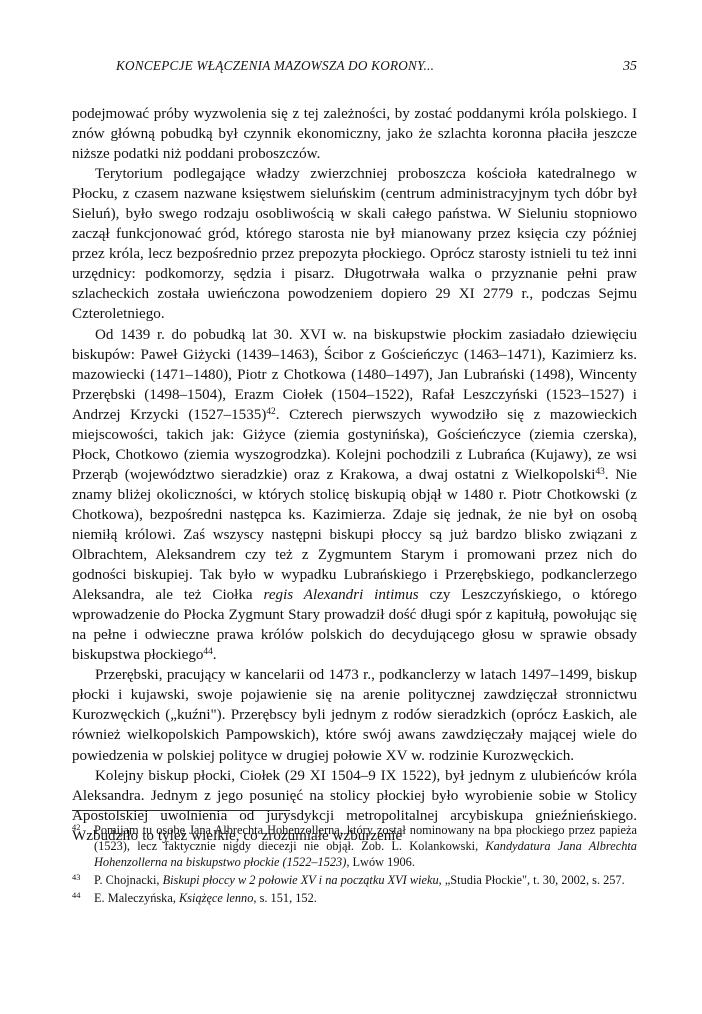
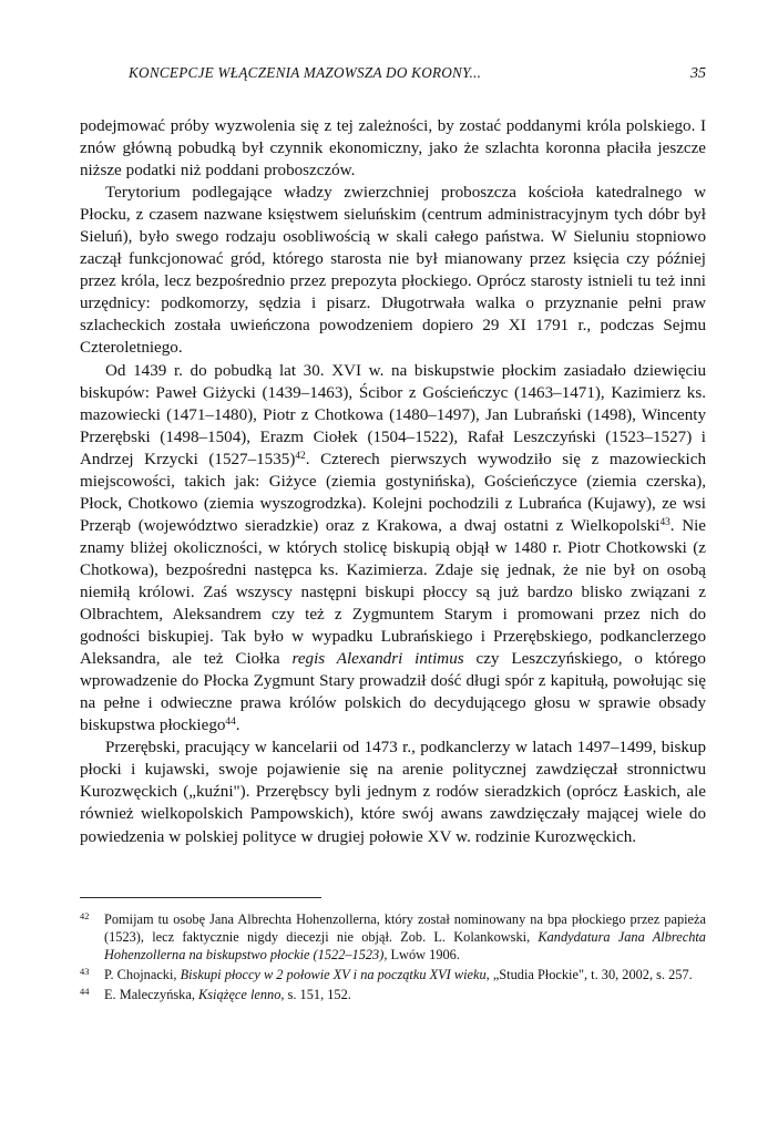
  KONCEPCJE WŁĄCZENIA MAZOWSZA DO KORONY...
  35
  podejmować próby wyzwolenia się z tej zależności, by zostać poddanymi króla polskiego. I znów główną pobudką był czynnik ekonomiczny, jako że szlachta koronna płaciła jeszcze niższe podatki niż poddani proboszczów.
- Terytorium podlegające władzy zwierzchniej proboszcza kościoła katedralnego w Płocku, z czasem nazwane księstwem sieluńskim (centrum administracyjnym tych dóbr był Sieluń), było swego rodzaju osobliwością w skali całego państwa. W Sieluniu stopniowo zaczął funkcjonować gród, którego starosta nie był mianowany przez księcia czy później przez króla, lecz bezpośrednio przez prepozyta płockiego. Oprócz starosty istnieli tu też inni urzędnicy: podkomorzy, sędzia i pisarz. Długotrwała walka o przyznanie pełni praw szlacheckich została uwieńczona powodzeniem dopiero 29 XI 2779 r., podczas Sejmu Czteroletniego.
+ Terytorium podlegające władzy zwierzchniej proboszcza kościoła katedralnego w Płocku, z czasem nazwane księstwem sieluńskim (centrum administracyjnym tych dóbr był Sieluń), było swego rodzaju osobliwością w skali całego państwa. W Sieluniu stopniowo zaczął funkcjonować gród, którego starosta nie był mianowany przez księcia czy później przez króla, lecz bezpośrednio przez prepozyta płockiego. Oprócz starosty istnieli tu też inni urzędnicy: podkomorzy, sędzia i pisarz. Długotrwała walka o przyznanie pełni praw szlacheckich została uwieńczona powodzeniem dopiero 29 XI 1791 r., podczas Sejmu Czteroletniego.
  Od 1439 r. do pobudką lat 30. XVI w. na biskupstwie płockim zasiadało dziewięciu biskupów: Paweł Giżycki (1439–1463), Ścibor z Gościeńczyc (1463–1471), Kazimierz ks. mazowiecki (1471–1480), Piotr z Chotkowa (1480–1497), Jan Lubrański (1498), Wincenty Przerębski (1498–1504), Erazm Ciołek (1504–1522), Rafał Leszczyński (1523–1527) i Andrzej Krzycki (1527–1535)42. Czterech pierwszych wywodziło się z mazowieckich miejscowości, takich jak: Giżyce (ziemia gostynińska), Gościeńczyce (ziemia czerska), Płock, Chotkowo (ziemia wyszogrodzka). Kolejni pochodzili z Lubrańca (Kujawy), ze wsi Przerąb (województwo sieradzkie) oraz z Krakowa, a dwaj ostatni z Wielkopolski43. Nie znamy bliżej okoliczności, w których stolicę biskupią objął w 1480 r. Piotr Chotkowski (z Chotkowa), bezpośredni następca ks. Kazimierza. Zdaje się jednak, że nie był on osobą niemiłą królowi. Zaś wszyscy następni biskupi płoccy są już bardzo blisko związani z Olbrachtem, Aleksandrem czy też z Zygmuntem Starym i promowani przez nich do godności biskupiej. Tak było w wypadku Lubrańskiego i Przerębskiego, podkanclerzego Aleksandra, ale też Ciołka regis Alexandri intimus czy Leszczyńskiego, o którego wprowadzenie do Płocka Zygmunt Stary prowadził dość długi spór z kapitułą, powołując się na pełne i odwieczne prawa królów polskich do decydującego głosu w sprawie obsady biskupstwa płockiego44.
  Przerębski, pracujący w kancelarii od 1473 r., podkanclerzy w latach 1497–1499, biskup płocki i kujawski, swoje pojawienie się na arenie politycznej zawdzięczał stronnictwu Kurozwęckich („kuźni"). Przerębscy byli jednym z rodów sieradzkich (oprócz Łaskich, ale również wielkopolskich Pampowskich), które swój awans zawdzięczały mającej wiele do powiedzenia w polskiej polityce w drugiej połowie XV w. rodzinie Kurozwęckich.
- Kolejny biskup płocki, Ciołek (29 XI 1504–9 IX 1522), był jednym z ulubieńców króla Aleksandra. Jednym z jego posunięć na stolicy płockiej było wyrobienie sobie w Stolicy Apostolskiej uwolnienia od jurysdykcji metropolitalnej arcybiskupa gnieźnieńskiego. Wzbudziło to tyleż wielkie, co zrozumiałe wzburzenie
  42
  Pomijam tu osobę Jana Albrechta Hohenzollerna, który został nominowany na bpa płockiego przez papieża (1523), lecz faktycznie nigdy diecezji nie objął. Zob. L. Kolankowski, Kandydatura Jana Albrechta Hohenzollerna na biskupstwo płockie (1522–1523), Lwów 1906.
  43
  P. Chojnacki, Biskupi płoccy w 2 połowie XV i na początku XVI wieku, „Studia Płockie", t. 30, 2002, s. 257.
  44
  E. Maleczyńska, Książęce lenno, s. 151, 152.
